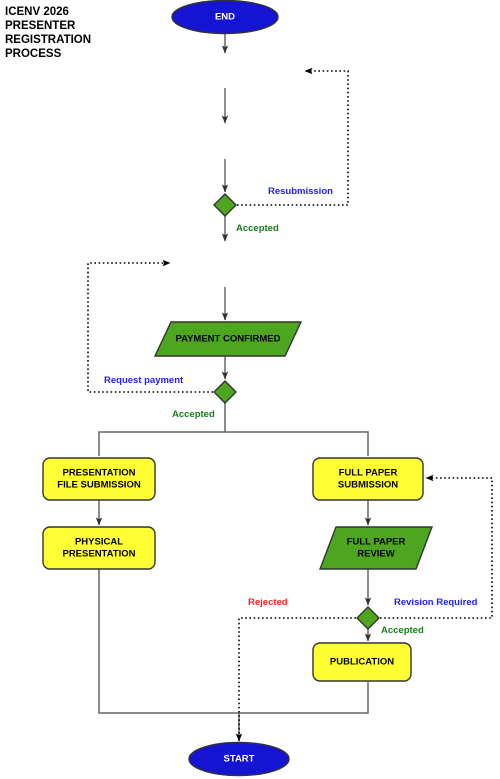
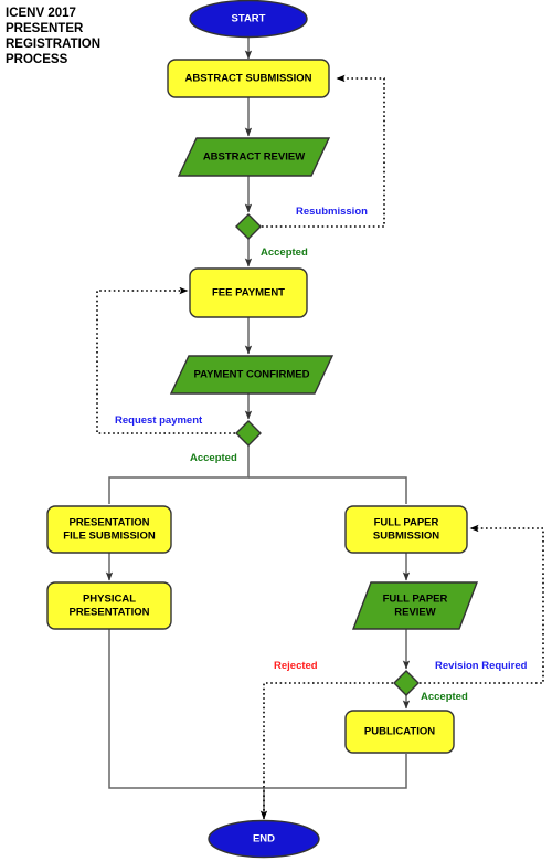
- END
+ START
+ ABSTRACT SUBMISSION
+ ABSTRACT REVIEW
+ FEE PAYMENT
  PAYMENT CONFIRMED
  PRESENTATION
  FILE SUBMISSION
  PHYSICAL
  PRESENTATION
  FULL PAPER
  SUBMISSION
  FULL PAPER
  REVIEW
  PUBLICATION
- START
+ END
  Resubmission
  Accepted
  Request payment
  Accepted
  Rejected
  Revision Required
  Accepted
- ICENV 2026
+ ICENV 2017
  PRESENTER
  REGISTRATION
  PROCESS
